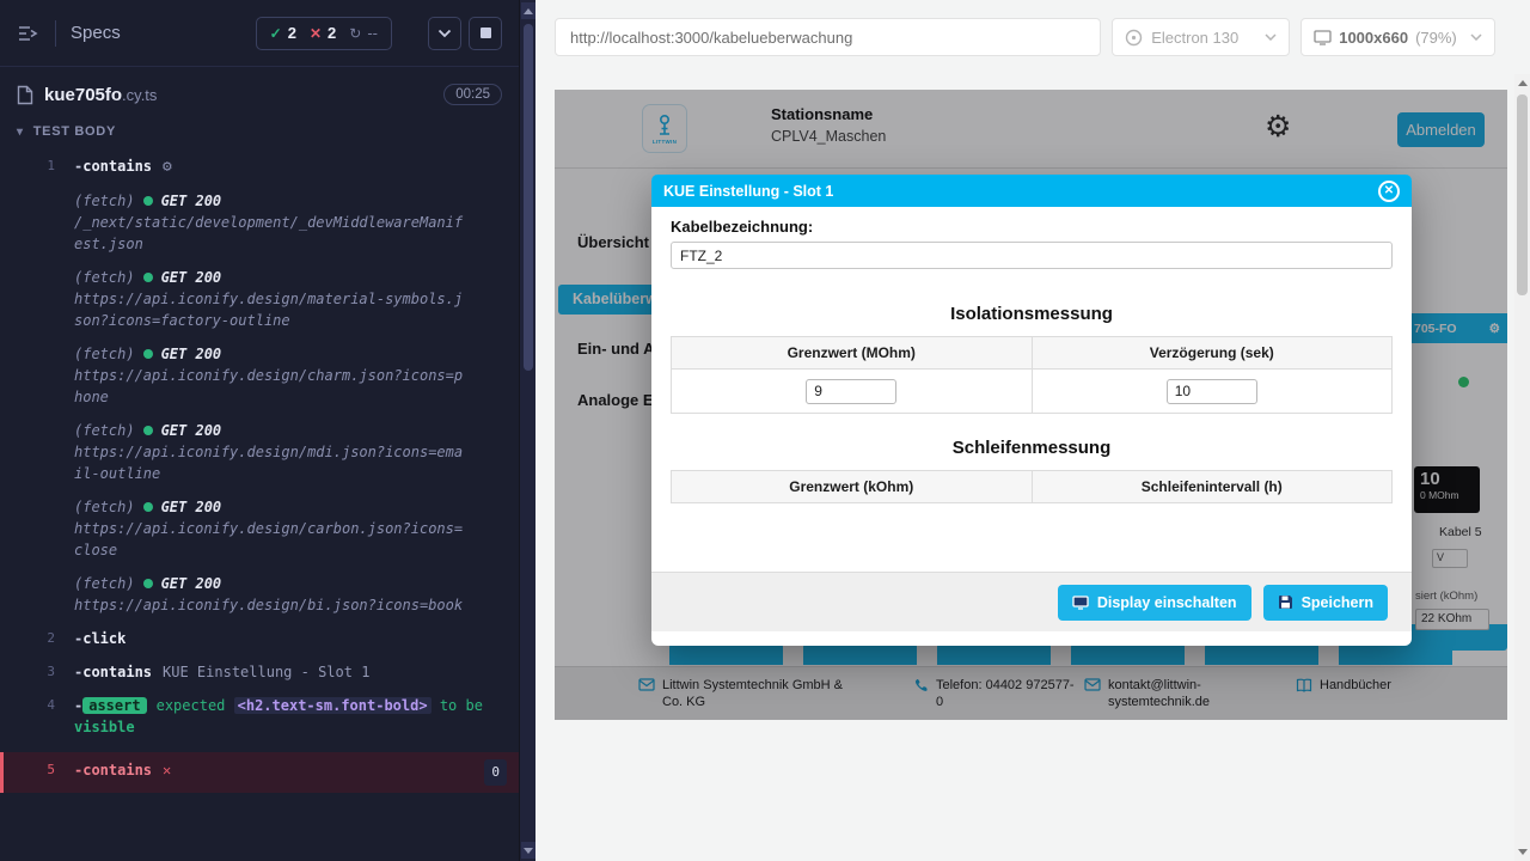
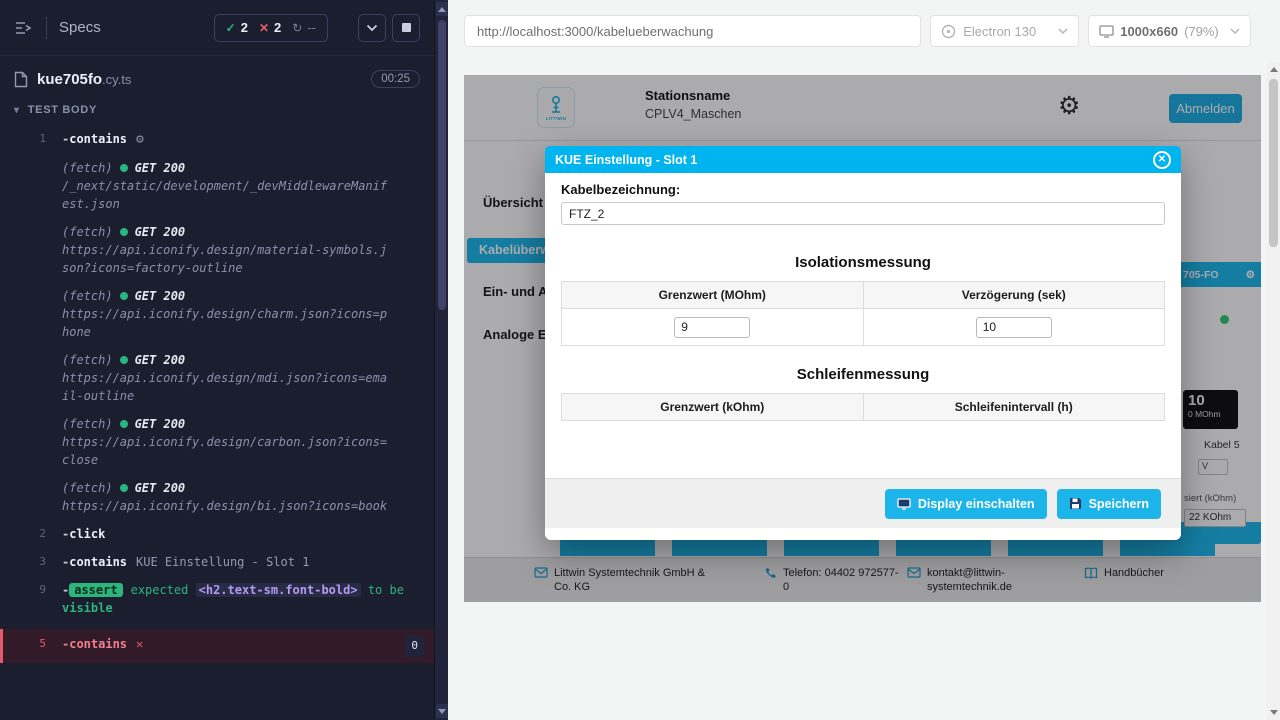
  Specs
  ✓
  2
  ✕
  2
  ↻
  --
  kue705fo.cy.ts
  00:25
  ▾
  TEST BODY
  1
  -contains ⚙
  (fetch)
  GET 200
  /_next/static/development/_devMiddlewareManifest.json
  (fetch)
  GET 200
  https://api.iconify.design/material-symbols.json?icons=factory-outline
  (fetch)
  GET 200
  https://api.iconify.design/charm.json?icons=phone
  (fetch)
  GET 200
  https://api.iconify.design/mdi.json?icons=email-outline
  (fetch)
  GET 200
  https://api.iconify.design/carbon.json?icons=close
  (fetch)
  GET 200
  https://api.iconify.design/bi.json?icons=book
  2
  -click
  3
  -contains KUE Einstellung - Slot 1
- 4
+ 9
  - assert expected <h2.text-sm.font-bold> to be visible
  5
  -contains ✕
  0
  http://localhost:3000/kabelueberwachung
  Electron 130
  1000x660
  (79%)
  Stationsname
  CPLV4_Maschen
  ⚙
  Abmelden
  Übersicht
  Kabelüber
  Ein- und A
  Analoge E
  705-FO
  ⚙
  10
  0 MOhm
  Kabel 5
  V
  siert (kOhm)
  22 KOhm
  Littwin Systemtechnik GmbH & Co. KG
  Telefon: 04402 972577-0
  kontakt@littwin-systemtechnik.de
  Handbücher
  KUE Einstellung - Slot 1
  ✕
  Kabelbezeichnung:
  FTZ_2
  Isolationsmessung
  Grenzwert (MOhm)	Verzögerung (sek)
  9	10
  Schleifenmessung
  Grenzwert (kOhm)	Schleifenintervall (h)
  Display einschalten
  Speichern
